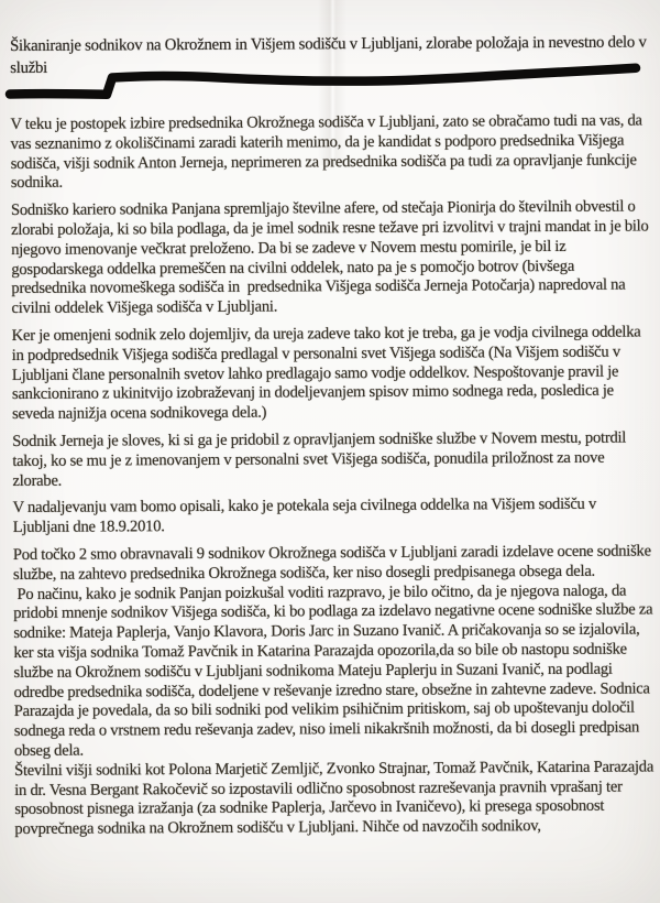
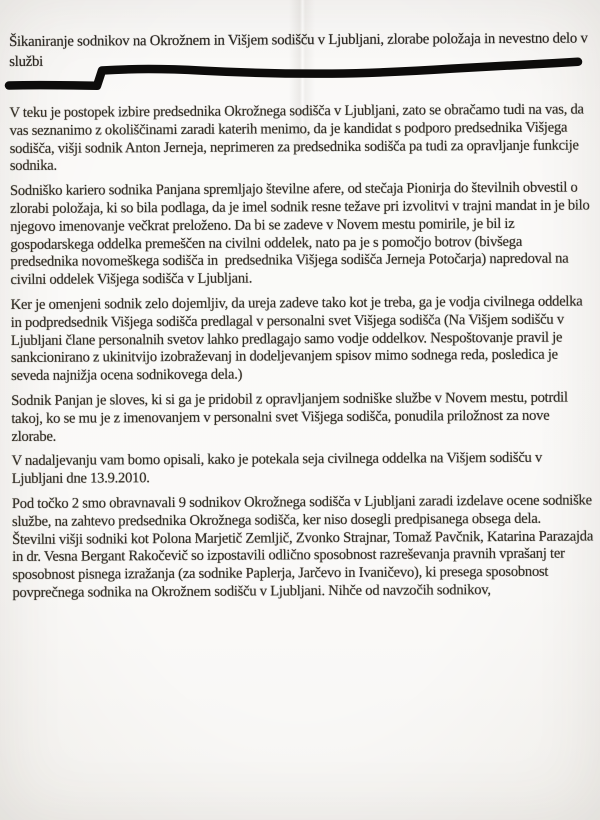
  Šikaniranje sodnikov na Okrožnem in Višjem sodišču v Ljubljani, zlorabe položaja in nevestno delo v službi
  V teku je postopek izbire predsednika Okrožnega sodišča v Ljubljani, zato se obračamo tudi na vas, da vas seznanimo z okoliščinami zaradi katerih menimo, da je kandidat s podporo predsednika Višjega sodišča, višji sodnik Anton Jerneja, neprimeren za predsednika sodišča pa tudi za opravljanje funkcije sodnika.
  Sodniško kariero sodnika Panjana spremljajo številne afere, od stečaja Pionirja do številnih obvestil o zlorabi položaja, ki so bila podlaga, da je imel sodnik resne težave pri izvolitvi v trajni mandat in je bilo njegovo imenovanje večkrat preloženo. Da bi se zadeve v Novem mestu pomirile, je bil iz gospodarskega oddelka premeščen na civilni oddelek, nato pa je s pomočjo botrov (bivšega predsednika novomeškega sodišča in predsednika Višjega sodišča Jerneja Potočarja) napredoval na civilni oddelek Višjega sodišča v Ljubljani.
  Ker je omenjeni sodnik zelo dojemljiv, da ureja zadeve tako kot je treba, ga je vodja civilnega oddelka in podpredsednik Višjega sodišča predlagal v personalni svet Višjega sodišča (Na Višjem sodišču v Ljubljani člane personalnih svetov lahko predlagajo samo vodje oddelkov. Nespoštovanje pravil je sankcionirano z ukinitvijo izobraževanj in dodeljevanjem spisov mimo sodnega reda, posledica je seveda najnižja ocena sodnikovega dela.)
- Sodnik Jerneja je sloves, ki si ga je pridobil z opravljanjem sodniške službe v Novem mestu, potrdil takoj, ko se mu je z imenovanjem v personalni svet Višjega sodišča, ponudila priložnost za nove zlorabe.
+ Sodnik Panjan je sloves, ki si ga je pridobil z opravljanjem sodniške službe v Novem mestu, potrdil takoj, ko se mu je z imenovanjem v personalni svet Višjega sodišča, ponudila priložnost za nove zlorabe.
- V nadaljevanju vam bomo opisali, kako je potekala seja civilnega oddelka na Višjem sodišču v Ljubljani dne 18.9.2010.
+ V nadaljevanju vam bomo opisali, kako je potekala seja civilnega oddelka na Višjem sodišču v Ljubljani dne 13.9.2010.
  Pod točko 2 smo obravnavali 9 sodnikov Okrožnega sodišča v Ljubljani zaradi izdelave ocene sodniške službe, na zahtevo predsednika Okrožnega sodišča, ker niso dosegli predpisanega obsega dela.
- Po načinu, kako je sodnik Panjan poizkušal voditi razpravo, je bilo očitno, da je njegova naloga, da pridobi mnenje sodnikov Višjega sodišča, ki bo podlaga za izdelavo negativne ocene sodniške službe za sodnike: Mateja Paplerja, Vanjo Klavora, Doris Jarc in Suzano Ivanič. A pričakovanja so se izjalovila, ker sta višja sodnika Tomaž Pavčnik in Katarina Parazajda opozorila,da so bile ob nastopu sodniške službe na Okrožnem sodišču v Ljubljani sodnikoma Mateju Paplerju in Suzani Ivanič, na podlagi odredbe predsednika sodišča, dodeljene v reševanje izredno stare, obsežne in zahtevne zadeve. Sodnica Parazajda je povedala, da so bili sodniki pod velikim psihičnim pritiskom, saj ob upoštevanju določil sodnega reda o vrstnem redu reševanja zadev, niso imeli nikakršnih možnosti, da bi dosegli predpisan obseg dela.
  Številni višji sodniki kot Polona Marjetič Zemljič, Zvonko Strajnar, Tomaž Pavčnik, Katarina Parazajda in dr. Vesna Bergant Rakočevič so izpostavili odlično sposobnost razreševanja pravnih vprašanj ter sposobnost pisnega izražanja (za sodnike Paplerja, Jarčevo in Ivaničevo), ki presega sposobnost povprečnega sodnika na Okrožnem sodišču v Ljubljani. Nihče od navzočih sodnikov,
